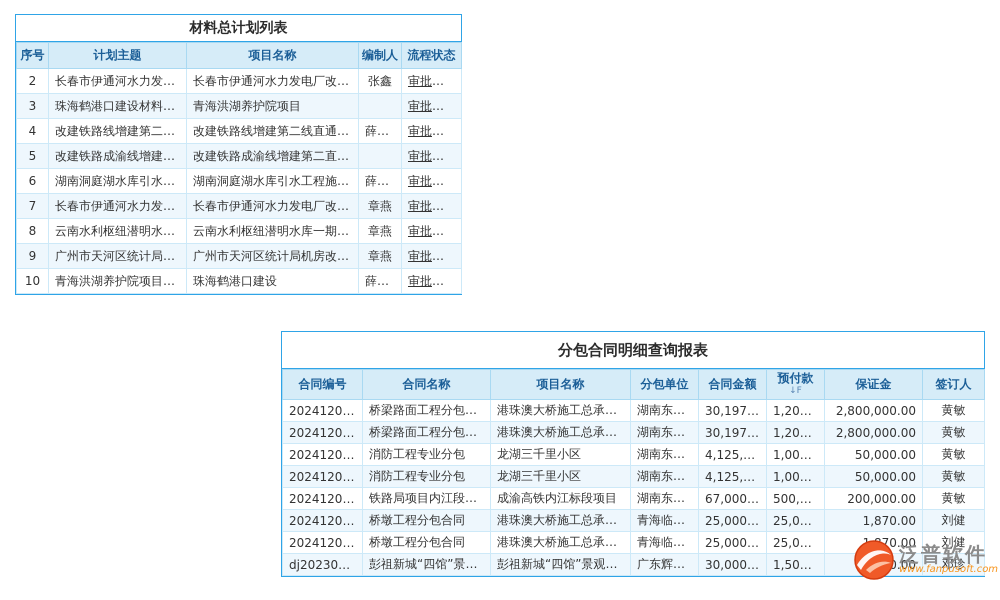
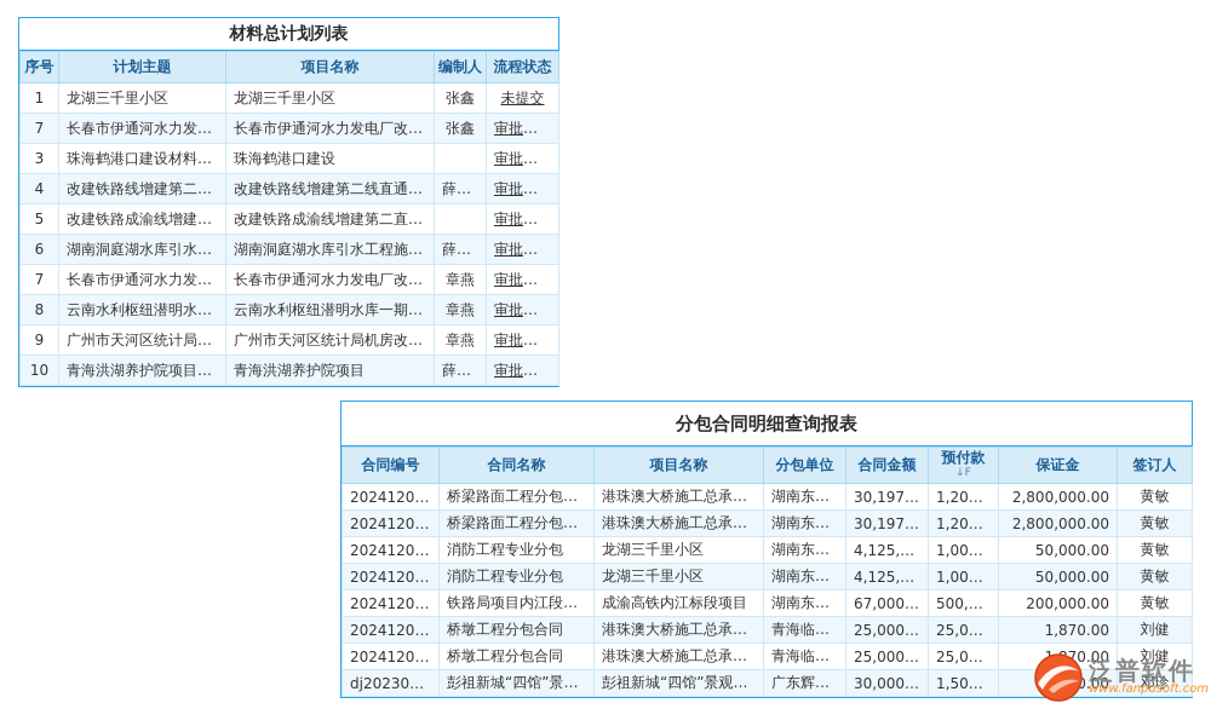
  材料总计划列表
  序号	计划主题	项目名称	编制人	流程状态
+ 1	龙湖三千里小区	龙湖三千里小区	张鑫	未提交
- 2	长春市伊通河水力发电厂	长春市伊通河水力发电厂改建工	张鑫	审批通过
+ 7	长春市伊通河水力发电厂	长春市伊通河水力发电厂改建工	张鑫	审批通过
- 3	珠海鹤港口建设材料总计	青海洪湖养护院项目		审批通过
+ 3	珠海鹤港口建设材料总计	珠海鹤港口建设		审批通过
  4	改建铁路线增建第二线直	改建铁路线增建第二线直通线（	薛保丰	审批通过
  5	改建铁路成渝线增建第二	改建铁路成渝线增建第二直通线		审批通过
  6	湖南洞庭湖水库引水工程	湖南洞庭湖水库引水工程施工标	薛保丰	审批通过
  7	长春市伊通河水力发电厂	长春市伊通河水力发电厂改建工	章燕	审批通过
  8	云南水利枢纽潜明水库一	云南水利枢纽潜明水库一期工程	章燕	审批通过
  9	广州市天河区统计局机房	广州市天河区统计局机房改造项	章燕	审批通过
- 10	青海洪湖养护院项目主要	珠海鹤港口建设	薛保丰	审批通过
+ 10	青海洪湖养护院项目主要	青海洪湖养护院项目	薛保丰	审批通过
  分包合同明细查询报表
  合同编号	合同名称	项目名称	分包单位	合同金额	预付款 ↓F	保证金	签订人
  2024120008	桥梁路面工程分包合同	港珠澳大桥施工总承包项	湖南东林...	30,197,0..	1,200,...	2,800,000.00	黄敏
  2024120008	桥梁路面工程分包合同	港珠澳大桥施工总承包项	湖南东林...	30,197,0..	1,200,...	2,800,000.00	黄敏
  2024120002	消防工程专业分包	龙湖三千里小区	湖南东林...	4,125,00..	1,000,...	50,000.00	黄敏
  2024120002	消防工程专业分包	龙湖三千里小区	湖南东林...	4,125,00..	1,000,...	50,000.00	黄敏
  2024120004	铁路局项目内江段分包	成渝高铁内江标段项目	湖南东林...	67,000,0..	500,00..	200,000.00	黄敏
  2024120007	桥墩工程分包合同	港珠澳大桥施工总承包项	青海临达...	25,000,0..	25,000..	1,870.00	刘健
  2024120007	桥墩工程分包合同	港珠澳大桥施工总承包项	青海临达...	25,000,0..	25,000..	70.00	刘健
  dj20230002	彭祖新城“四馆”景观工	彭祖新城“四馆”景观工程	广东辉朝...	30,000.00	1,500.00	.00	邓珍
  泛普软件
  www.fanpusoft.com
